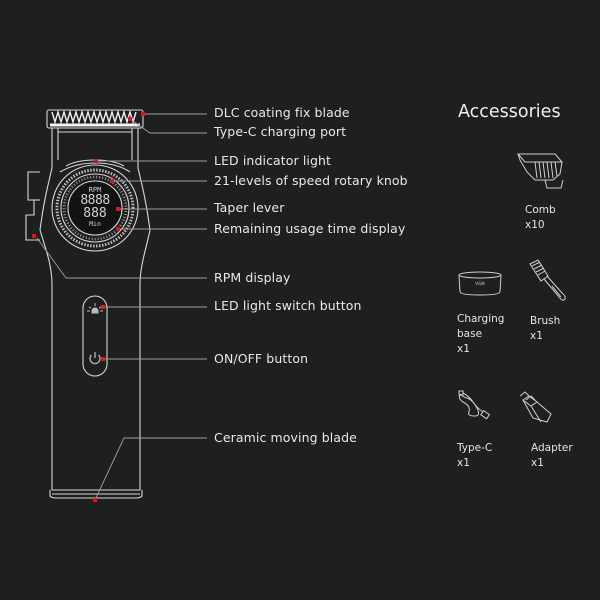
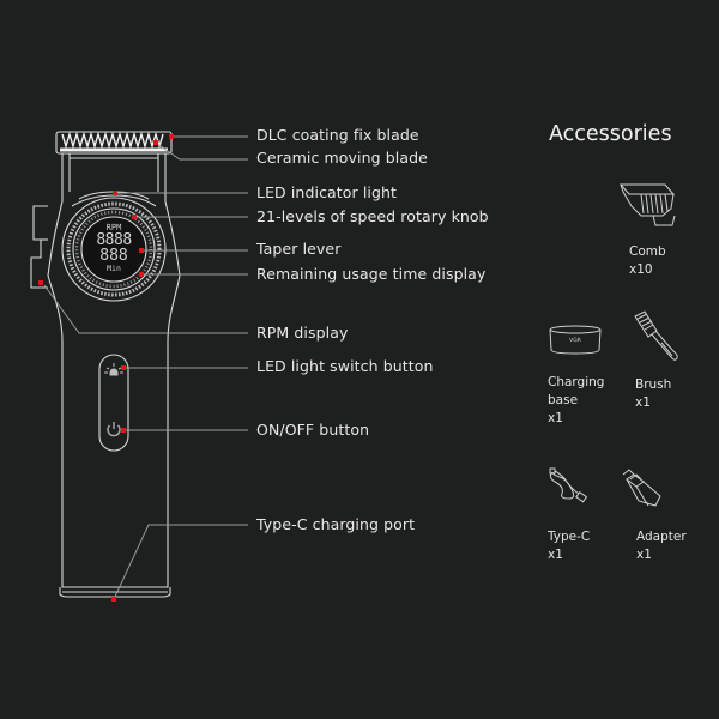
  RPM
  8888
  888
  Min
  DLC coating fix blade
- Type-C charging port
+ Ceramic moving blade
  LED indicator light
  21-levels of speed rotary knob
  Taper lever
  Remaining usage time display
  RPM display
  LED light switch button
  ON/OFF button
- Ceramic moving blade
+ Type-C charging port
  Accessories
  Comb
  x10
  Charging
  base
  x1
  Brush
  x1
  Type-C
  x1
  Adapter
  x1
